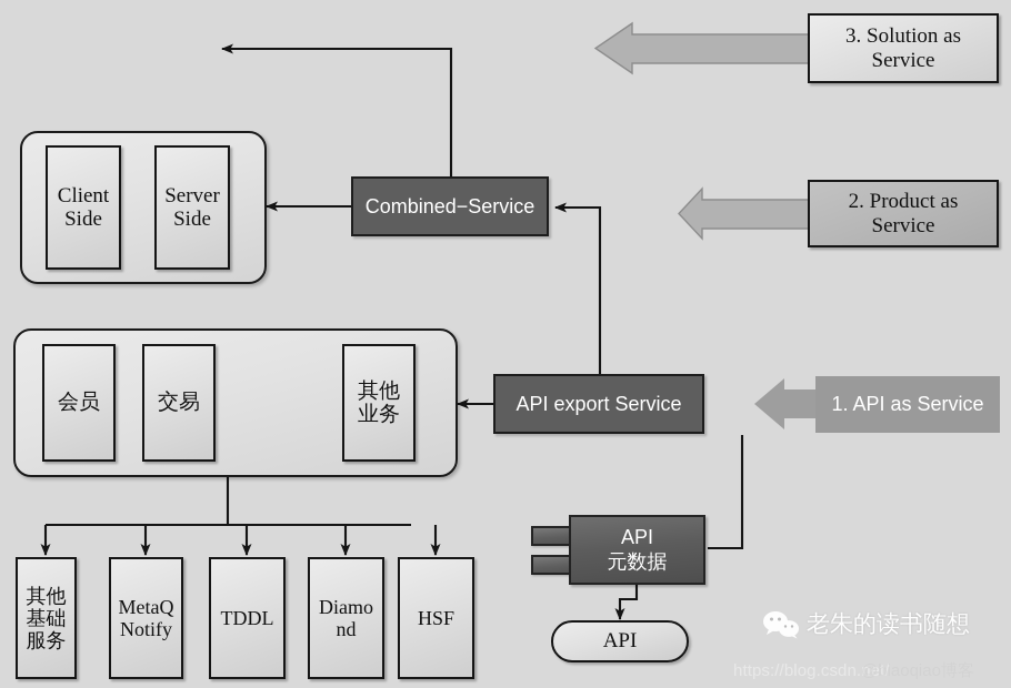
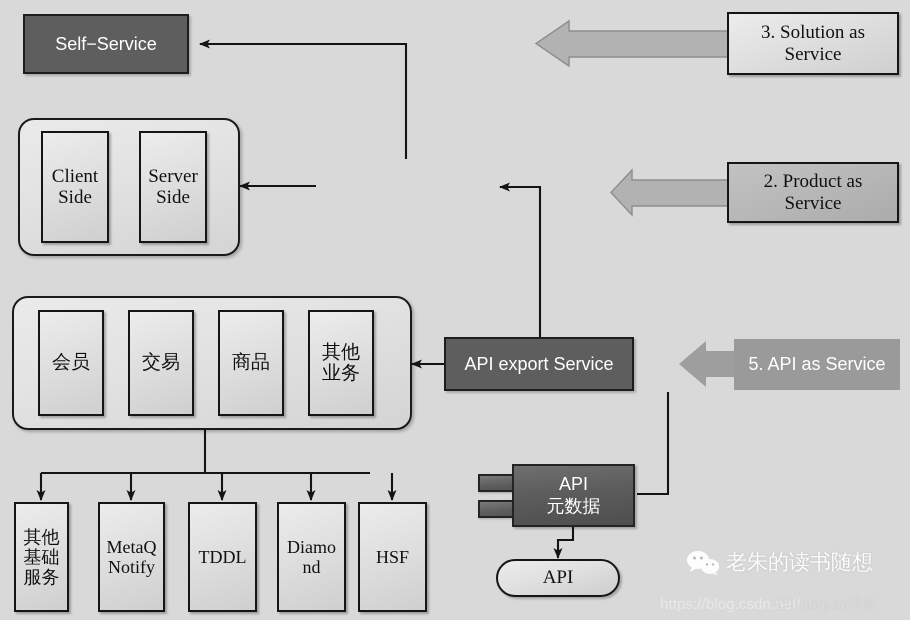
+ Self−Service
  Client
  Side
  Server
  Side
- Combined−Service
  会员
  交易
+ 商品
  其他
  业务
  API export Service
  其他
  基础
  服务
  MetaQ
  Notify
  TDDL
  Diamo
  nd
  HSF
  3. Solution as
  Service
  2. Product as
  Service
- 1. API as Service
+ 5. API as Service
  API
  元数据
  API
  老朱的读书随想
